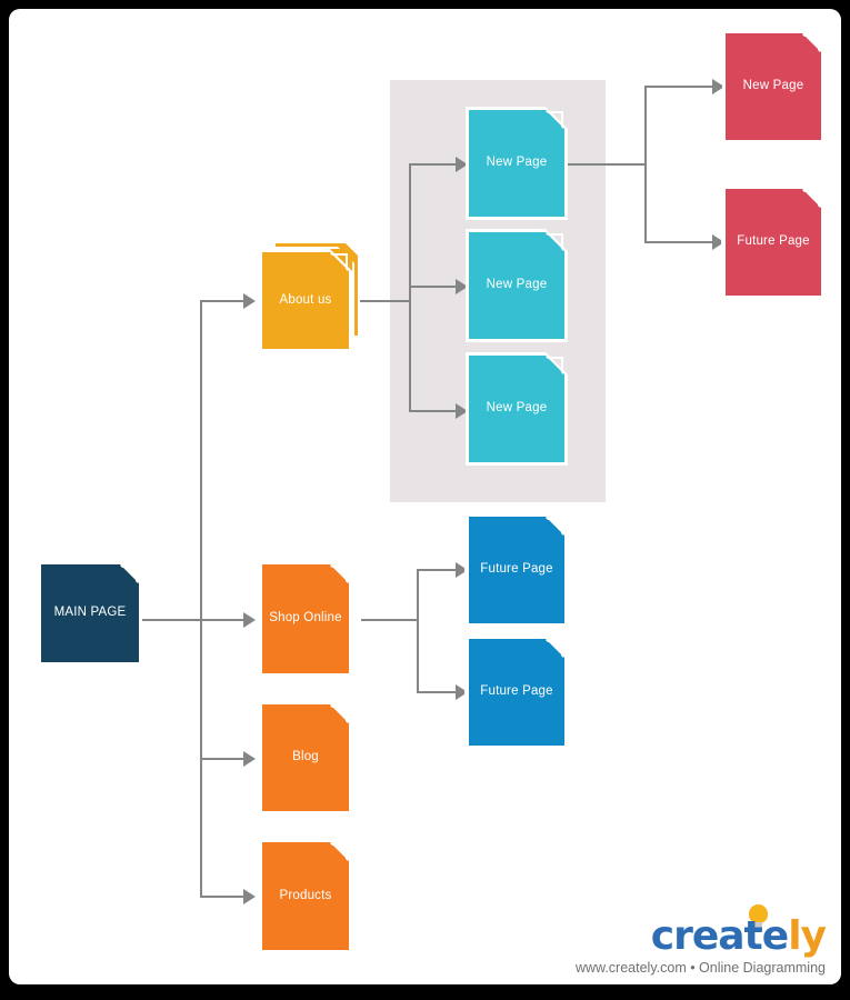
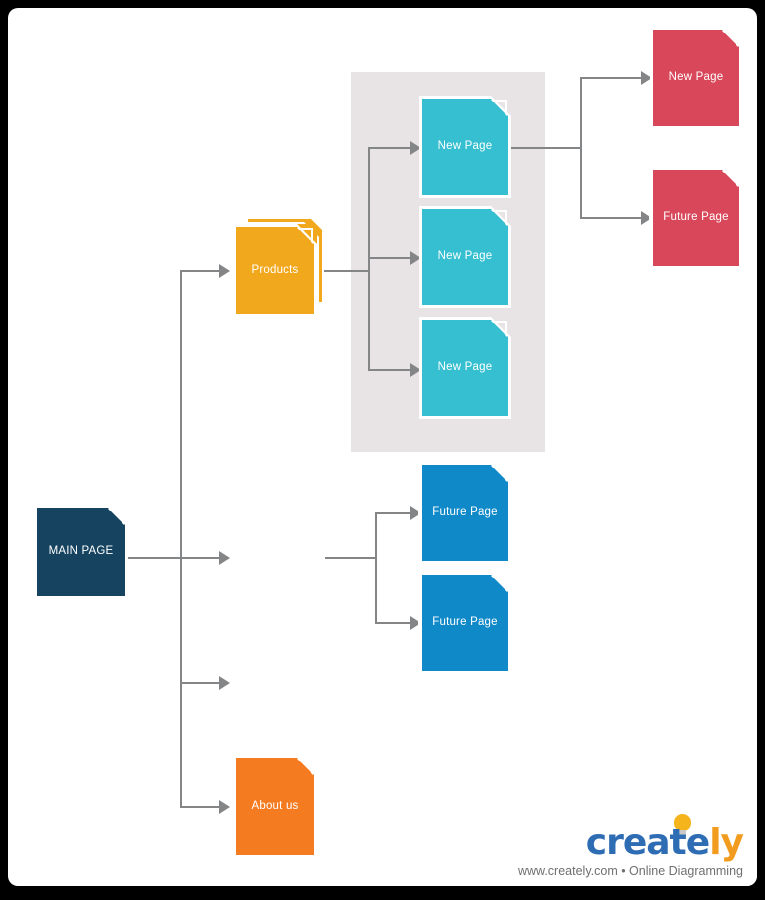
  MAIN PAGE
- About us
+ Products
- Shop Online
- Blog
- Products
+ About us
  New Page
  New Page
  New Page
  New Page
  Future Page
  Future Page
  Future Page
  creately
  www.creately.com • Online Diagramming
